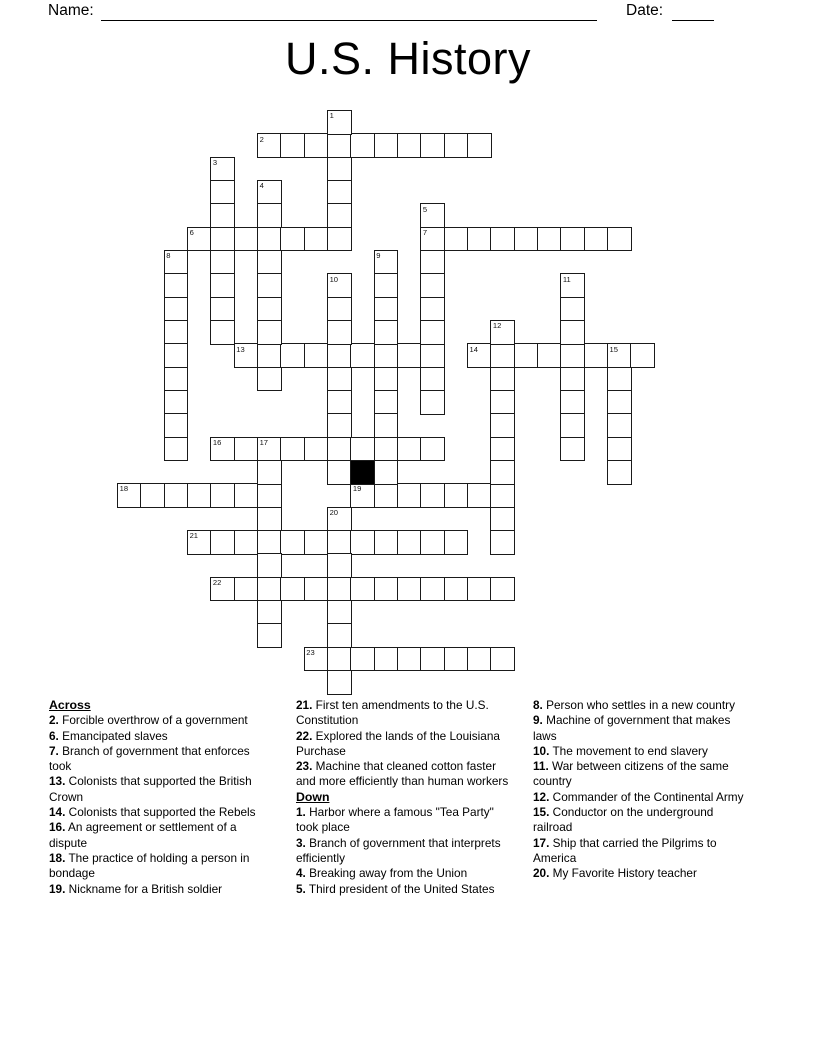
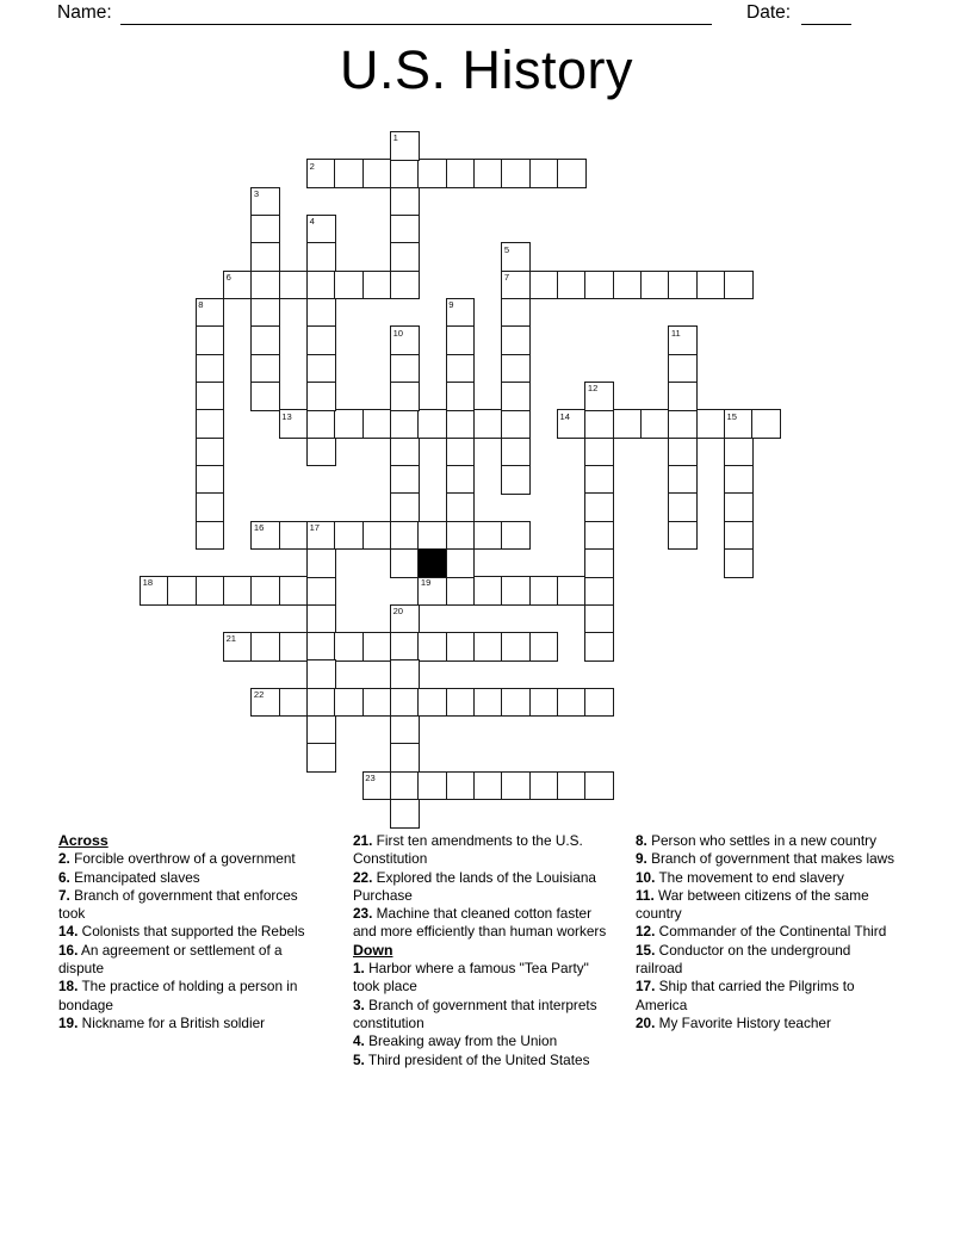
  Name:
  Date:
  U.S. History
  1
  2
  3
  4
  5
  6
  7
  8
  9
  10
  11
  12
  13
  14
  15
  16
  17
  18
  19
  20
  21
  22
  23
  Across
  2. Forcible overthrow of a government
  6. Emancipated slaves
  7. Branch of government that enforces took
- 13. Colonists that supported the British Crown
  14. Colonists that supported the Rebels
  16. An agreement or settlement of a dispute
  18. The practice of holding a person in bondage
  19. Nickname for a British soldier
  21. First ten amendments to the U.S. Constitution
  22. Explored the lands of the Louisiana Purchase
  23. Machine that cleaned cotton faster and more efficiently than human workers
  Down
  1. Harbor where a famous "Tea Party" took place
- 3. Branch of government that interprets efficiently
+ 3. Branch of government that interprets constitution
  4. Breaking away from the Union
  5. Third president of the United States
  8. Person who settles in a new country
- 9. Machine of government that makes laws
+ 9. Branch of government that makes laws
  10. The movement to end slavery
  11. War between citizens of the same country
- 12. Commander of the Continental Army
+ 12. Commander of the Continental Third
  15. Conductor on the underground railroad
  17. Ship that carried the Pilgrims to America
  20. My Favorite History teacher
